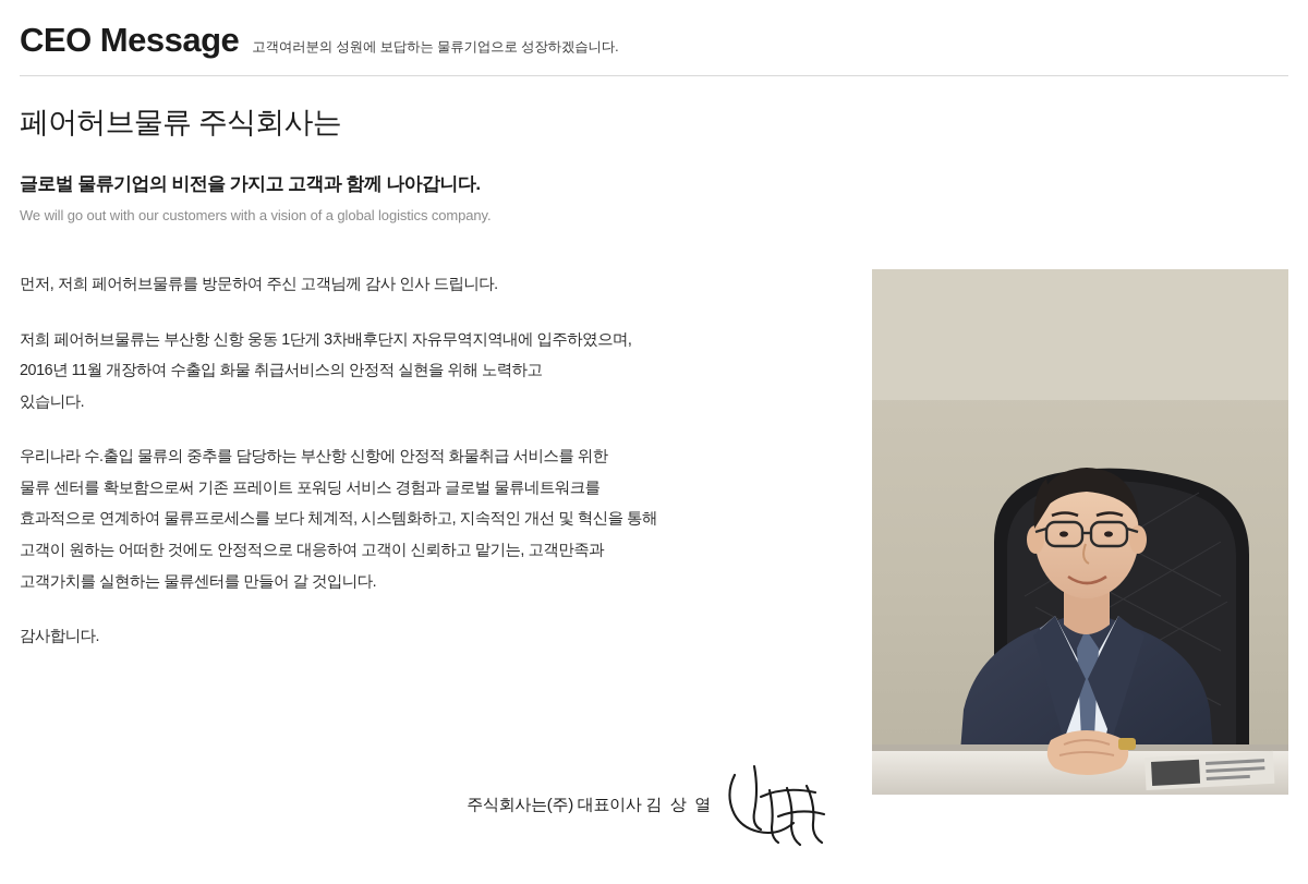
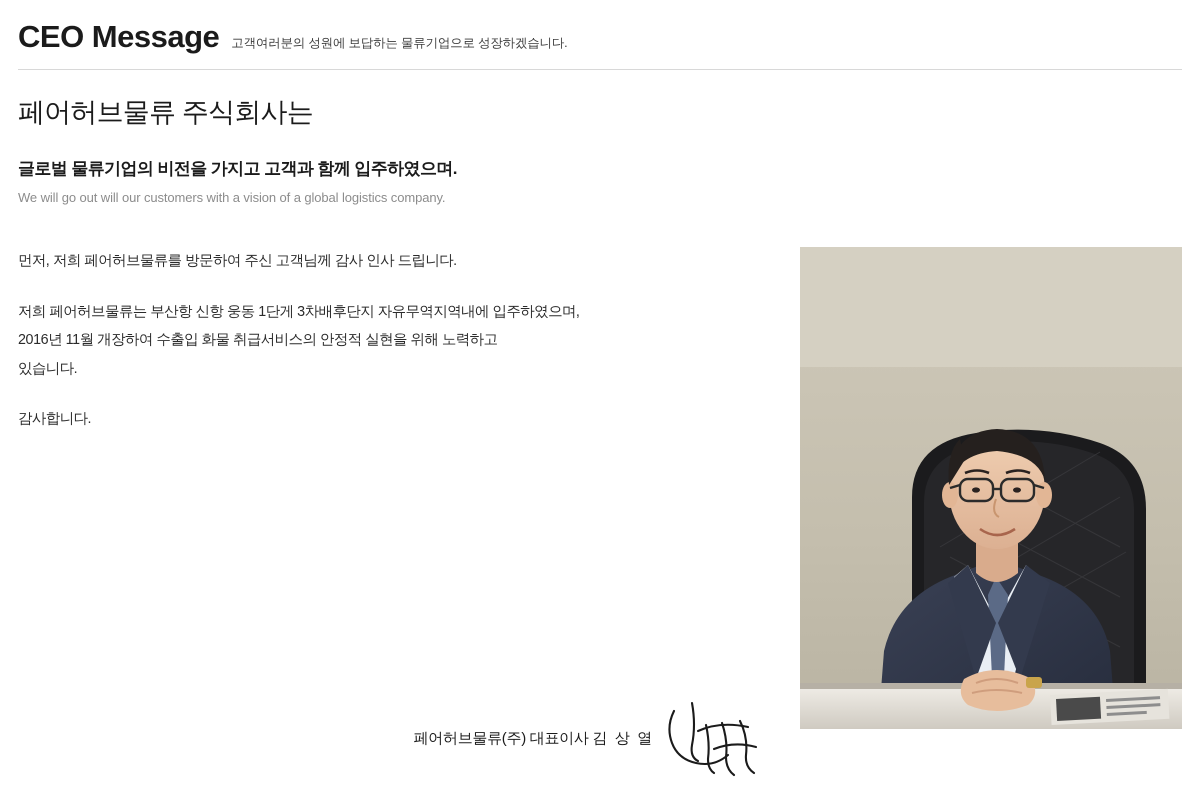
  CEO Message
  고객여러분의 성원에 보답하는 물류기업으로 성장하겠습니다.
  페어허브물류 주식회사는
- 글로벌 물류기업의 비전을 가지고 고객과 함께 나아갑니다.
+ 글로벌 물류기업의 비전을 가지고 고객과 함께 입주하였으며.
- We will go out with our customers with a vision of a global logistics company.
+ We will go out will our customers with a vision of a global logistics company.
  먼저, 저희 페어허브물류를 방문하여 주신 고객님께 감사 인사 드립니다.
  저희 페어허브물류는 부산항 신항 웅동 1단게 3차배후단지 자유무역지역내에 입주하였으며,
  2016년 11월 개장하여 수출입 화물 취급서비스의 안정적 실현을 위해 노력하고
  있습니다.
- 우리나라 수.출입 물류의 중추를 담당하는 부산항 신항에 안정적 화물취급 서비스를 위한
- 물류 센터를 확보함으로써 기존 프레이트 포워딩 서비스 경험과 글로벌 물류네트워크를
- 효과적으로 연계하여 물류프로세스를 보다 체계적, 시스템화하고, 지속적인 개선 및 혁신을 통해
- 고객이 원하는 어떠한 것에도 안정적으로 대응하여 고객이 신뢰하고 맡기는, 고객만족과
- 고객가치를 실현하는 물류센터를 만들어 갈 것입니다.
  감사합니다.
- 주식회사는(주) 대표이사 김 상 열
+ 페어허브물류(주) 대표이사 김 상 열
